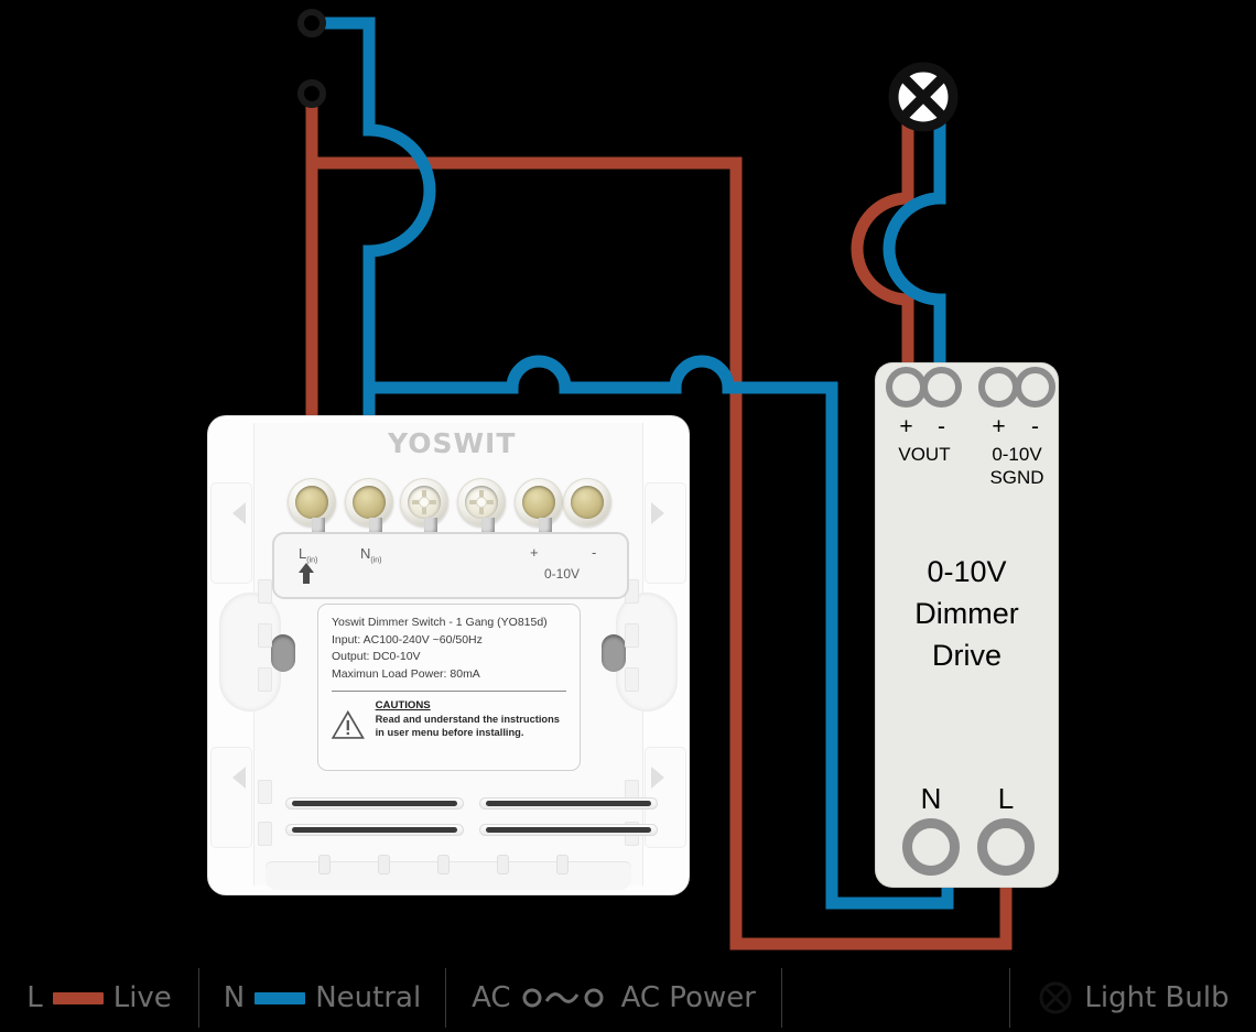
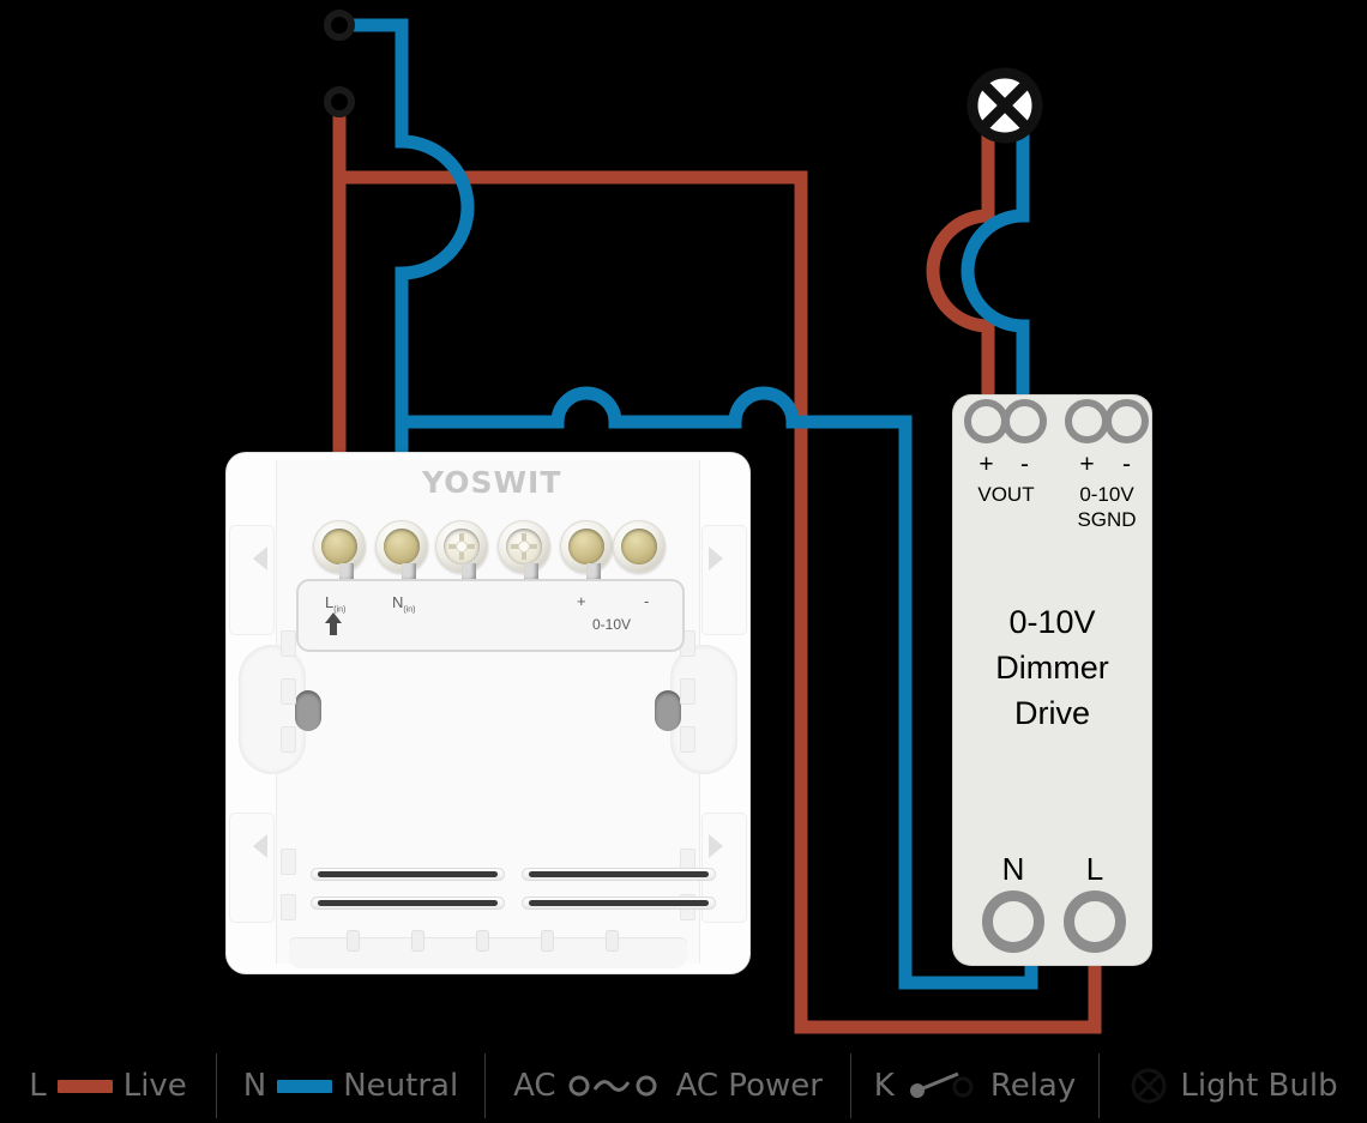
  YOSWIT
  +
  -
  0-10V
- Yoswit Dimmer Switch - 1 Gang (YO815d)
- Input: AC100-240V ~60/50Hz
- Output: DC0-10V
- Maximun Load Power: 80mA
- CAUTIONS
- Read and understand the instructions in user menu before installing.
  0-10V
  Dimmer
  Drive
  +
  -
  +
  -
  VOUT
  0-10V
  SGND
  N
  L
  L
  Live
  N
  Neutral
  AC
  AC Power
+ K
+ Relay
  Light Bulb
